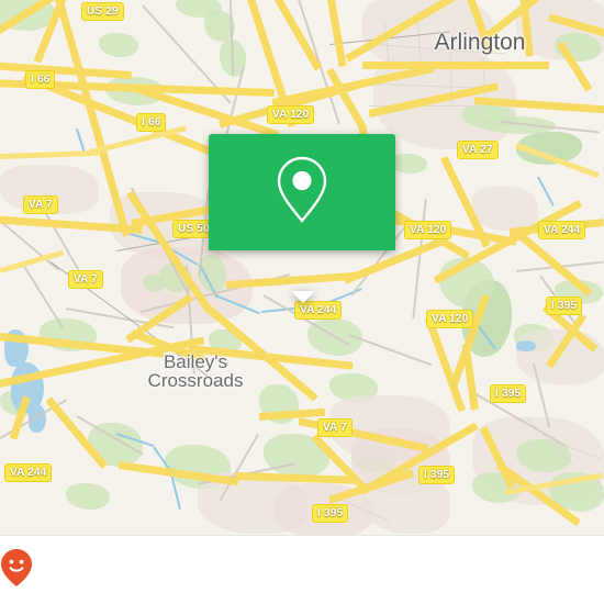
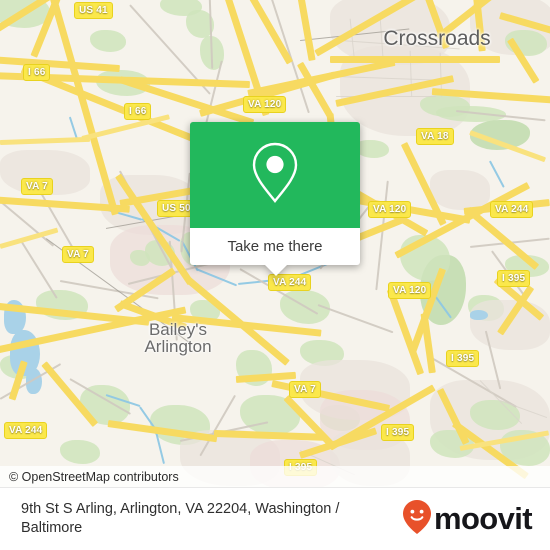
- US 29
+ US 41
  I 66
  I 66
  VA 120
- VA 27
+ VA 18
  VA 7
  US 50
  VA 120
  VA 244
  VA 7
  VA 244
  VA 120
  I 395
  I 395
  VA 7
  VA 244
  I 395
  I 395
- Arlington
+ Crossroads
  Bailey's
- Crossroads
+ Arlington
+ Take me there
+ © OpenStreetMap contributors
+ 9th St S Arling, Arlington, VA 22204, Washington / Baltimore
+ moovit
